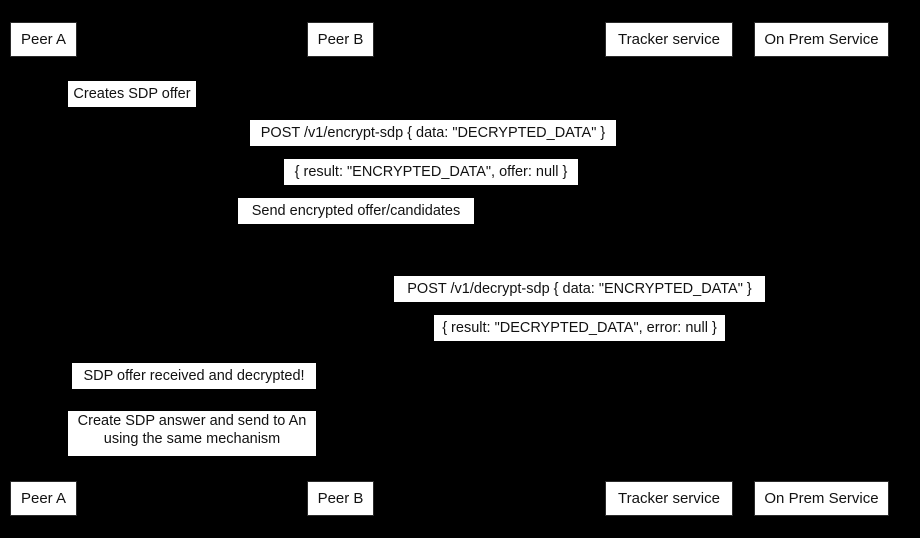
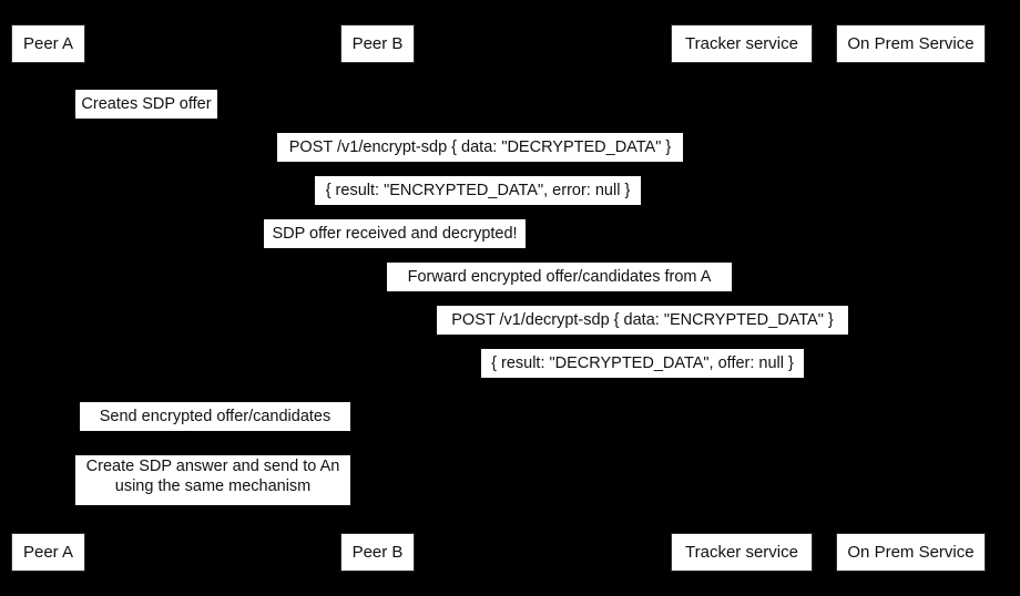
  Peer A
  Peer B
  Tracker service
  On Prem Service
  Creates SDP offer
  POST /v1/encrypt-sdp { data: "DECRYPTED_DATA" }
- { result: "ENCRYPTED_DATA", offer: null }
+ { result: "ENCRYPTED_DATA", error: null }
- Send encrypted offer/candidates
+ SDP offer received and decrypted!
+ Forward encrypted offer/candidates from A
  POST /v1/decrypt-sdp { data: "ENCRYPTED_DATA" }
- { result: "DECRYPTED_DATA", error: null }
+ { result: "DECRYPTED_DATA", offer: null }
- SDP offer received and decrypted!
+ Send encrypted offer/candidates
  Create SDP answer and send to An using the same mechanism
  Peer A
  Peer B
  Tracker service
  On Prem Service
